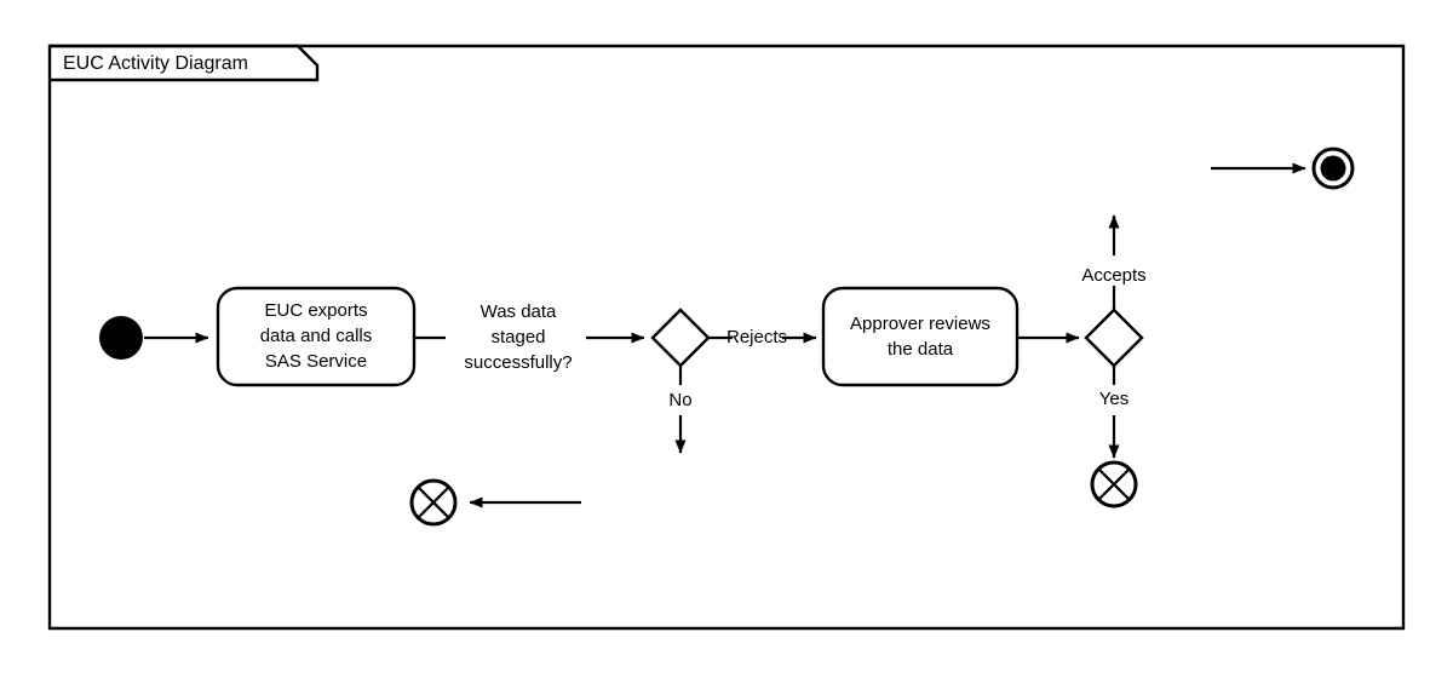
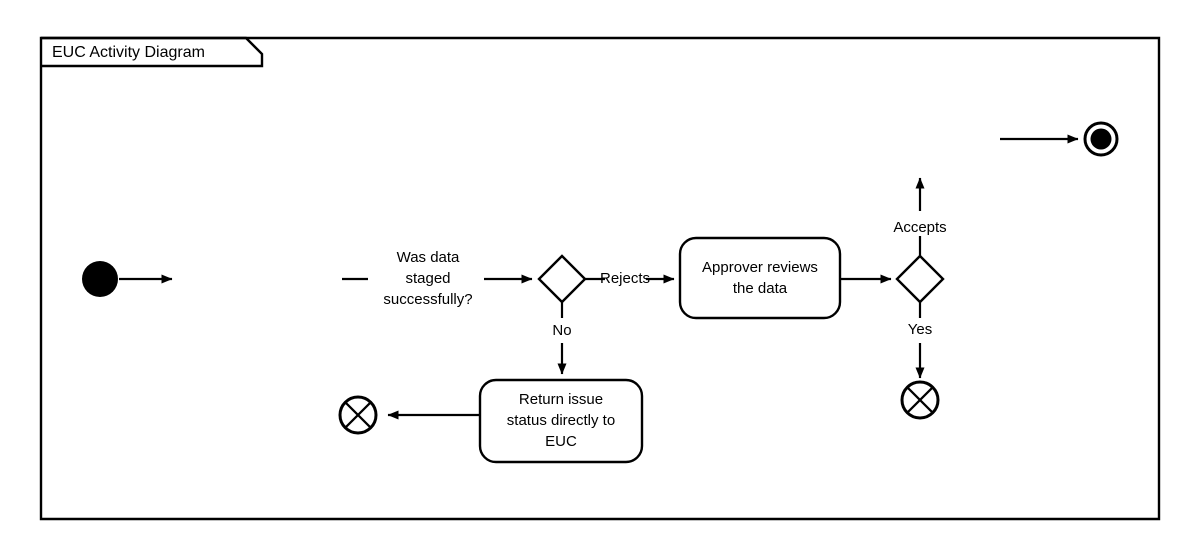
  EUC Activity Diagram
- EUC exports
- data and calls
- SAS Service
  Was data
  staged
  successfully?
  Rejects
  No
  Approver reviews
  the data
  Accepts
  Yes
+ Return issue
+ status directly to
+ EUC
